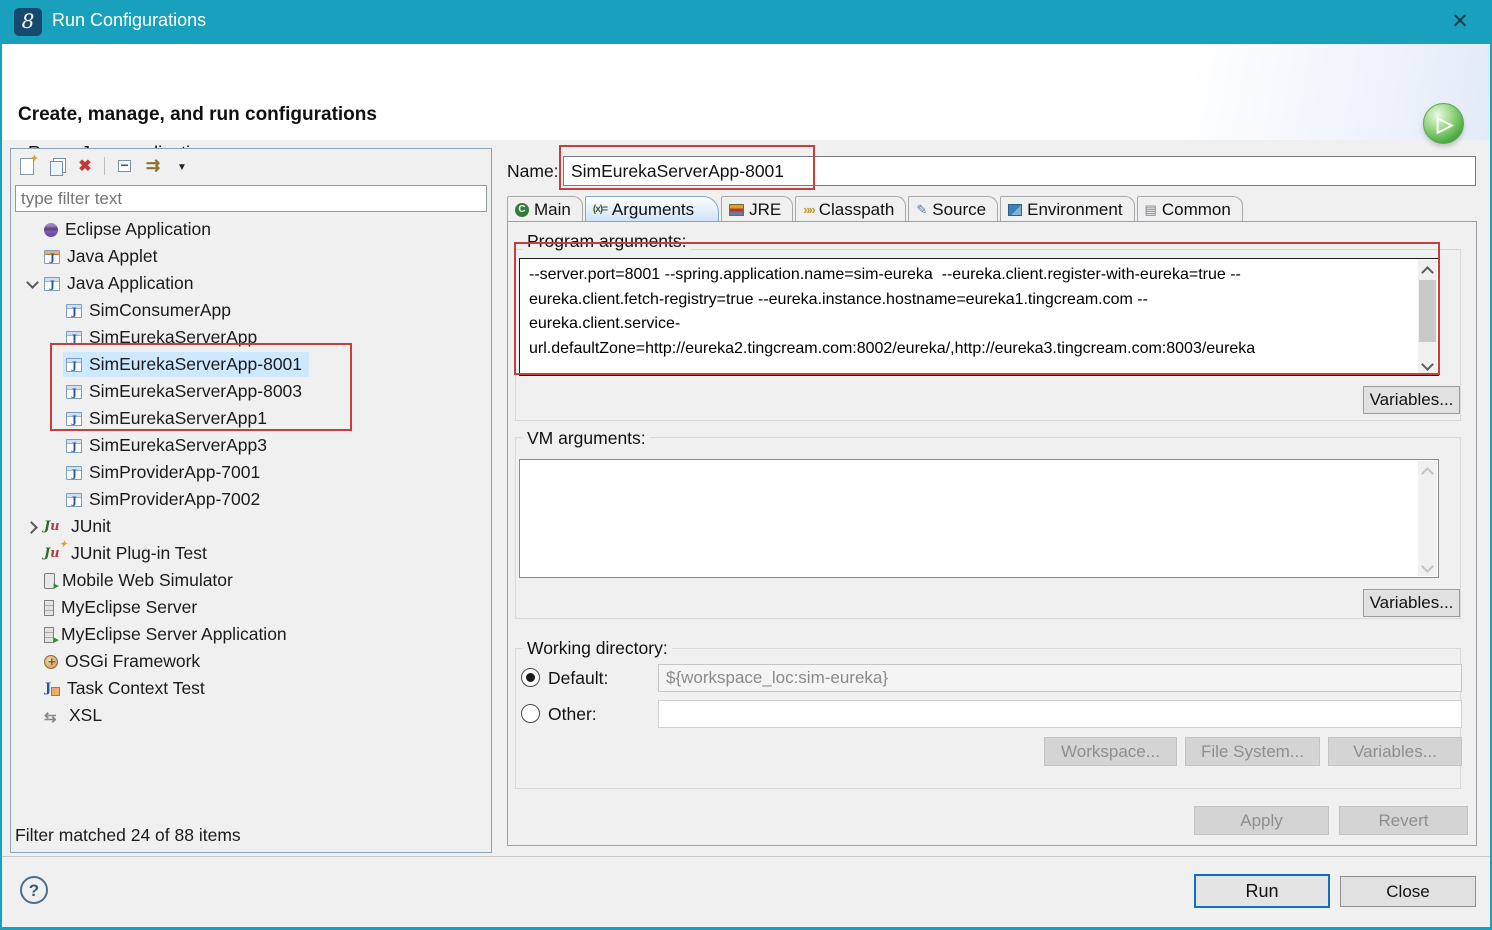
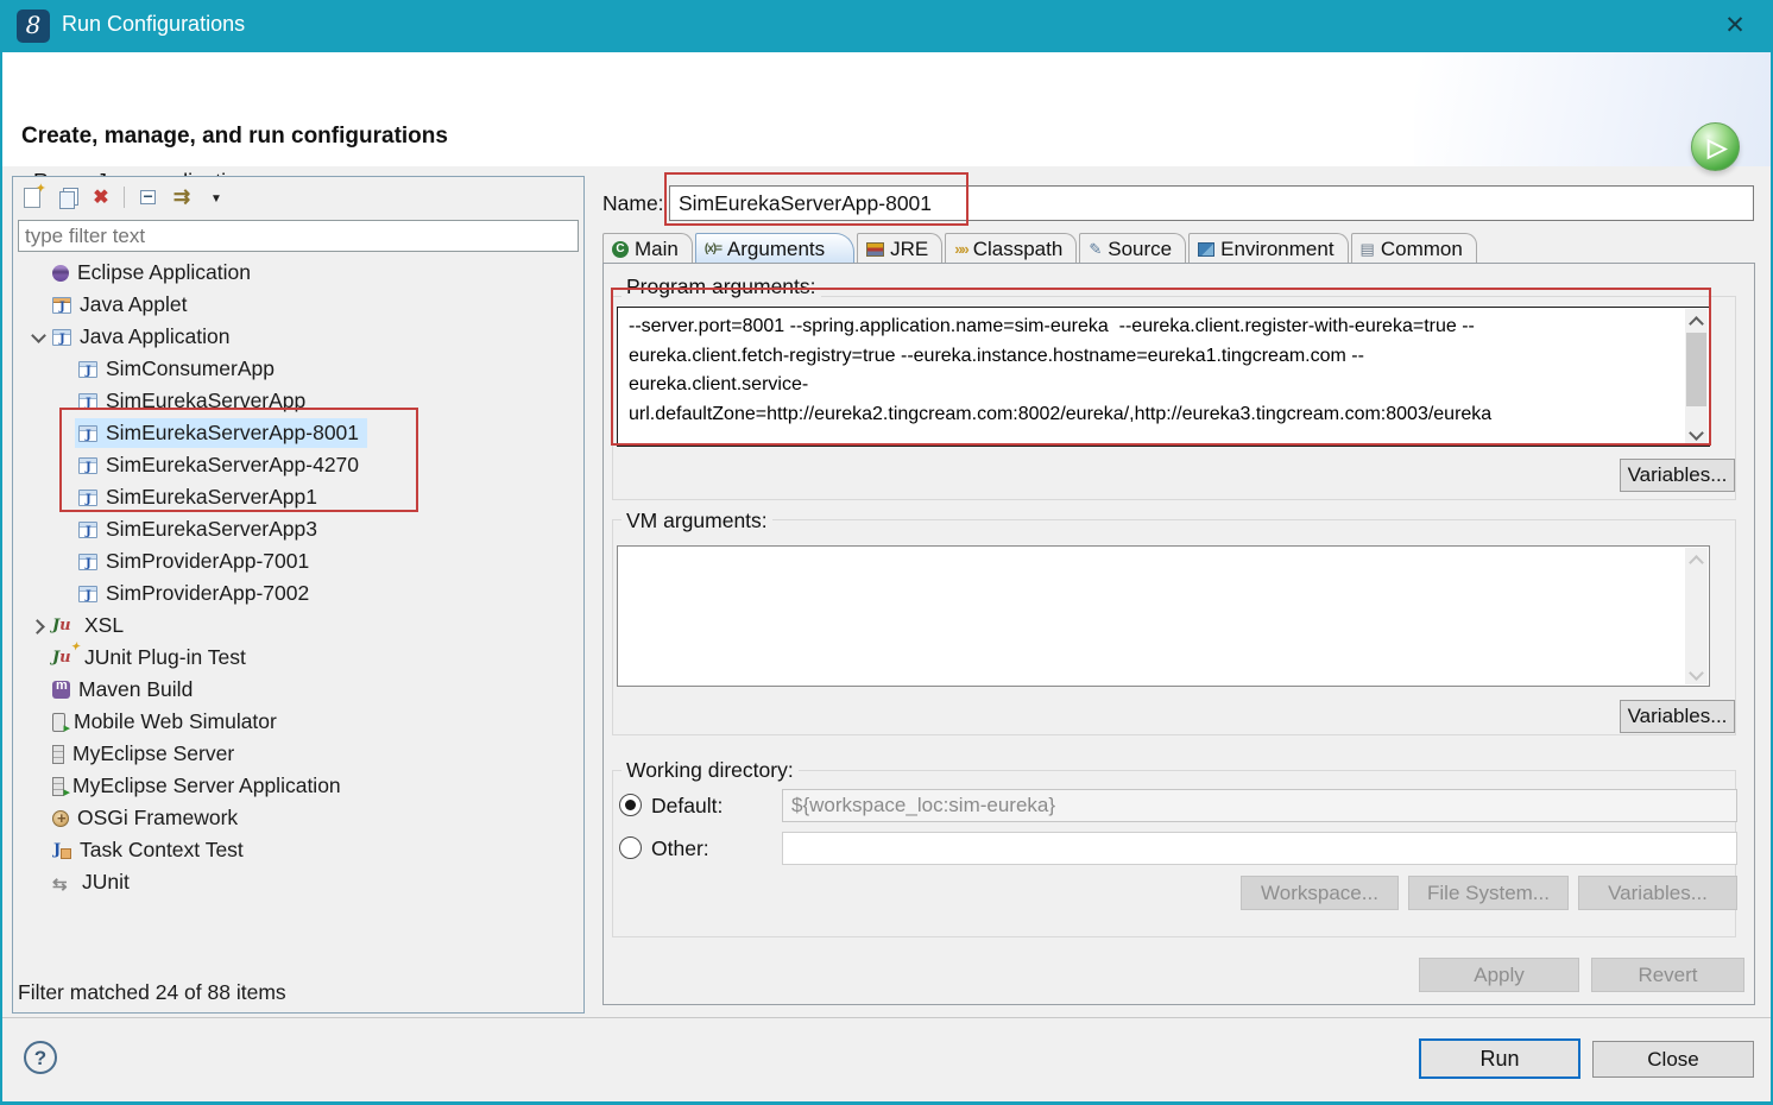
  8
  Run Configurations
  ✕
  Create, manage, and run configurations
  ▷
  type filter text
  Eclipse Application
  Java Applet
  Java Application
  SimConsumerApp
  SimEurekaServerApp
  SimEurekaServerApp-8001
- SimEurekaServerApp-8003
+ SimEurekaServerApp-4270
  SimEurekaServerApp1
  SimEurekaServerApp3
  SimProviderApp-7001
  SimProviderApp-7002
  Ju
- JUnit
+ XSL
  Ju
  JUnit Plug-in Test
+ Maven Build
  Mobile Web Simulator
  MyEclipse Server
  MyEclipse Server Application
  OSGi Framework
  Task Context Test
- XSL
+ JUnit
  Filter matched 24 of 88 items
  Name:
  SimEurekaServerApp-8001
  C
  Main
  (x)=
  Arguments
  JRE
  »»
  Classpath
  ✎
  Source
  Environment
  ▤
  Common
  Program arguments:
  --server.port=8001 --spring.application.name=sim-eureka --eureka.client.register-with-eureka=true --
  eureka.client.fetch-registry=true --eureka.instance.hostname=eureka1.tingcream.com --
  eureka.client.service-
  url.defaultZone=http://eureka2.tingcream.com:8002/eureka/,http://eureka3.tingcream.com:8003/eureka
  Variables...
  VM arguments:
  Variables...
  Working directory:
  Default:
  ${workspace_loc:sim-eureka}
  Other:
  Workspace...
  File System...
  Variables...
  Apply
  Revert
  ?
  Run
  Close
